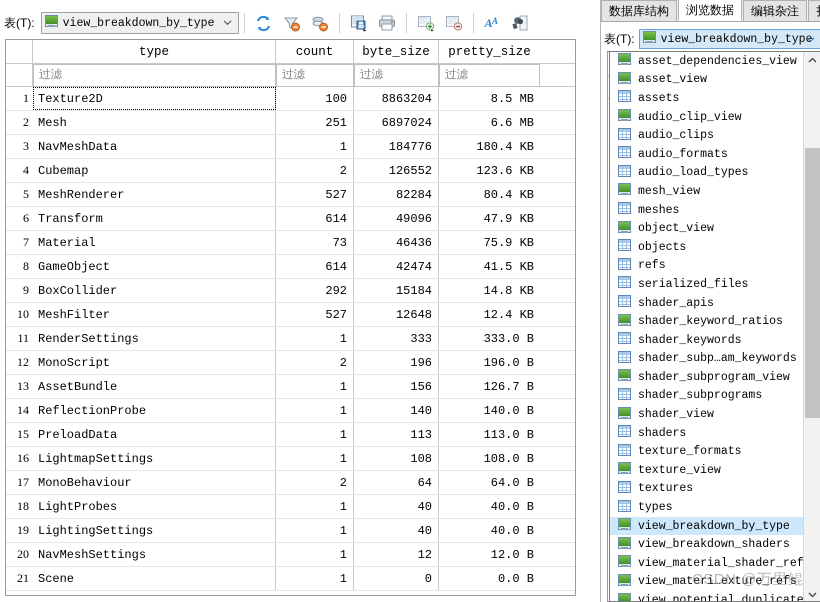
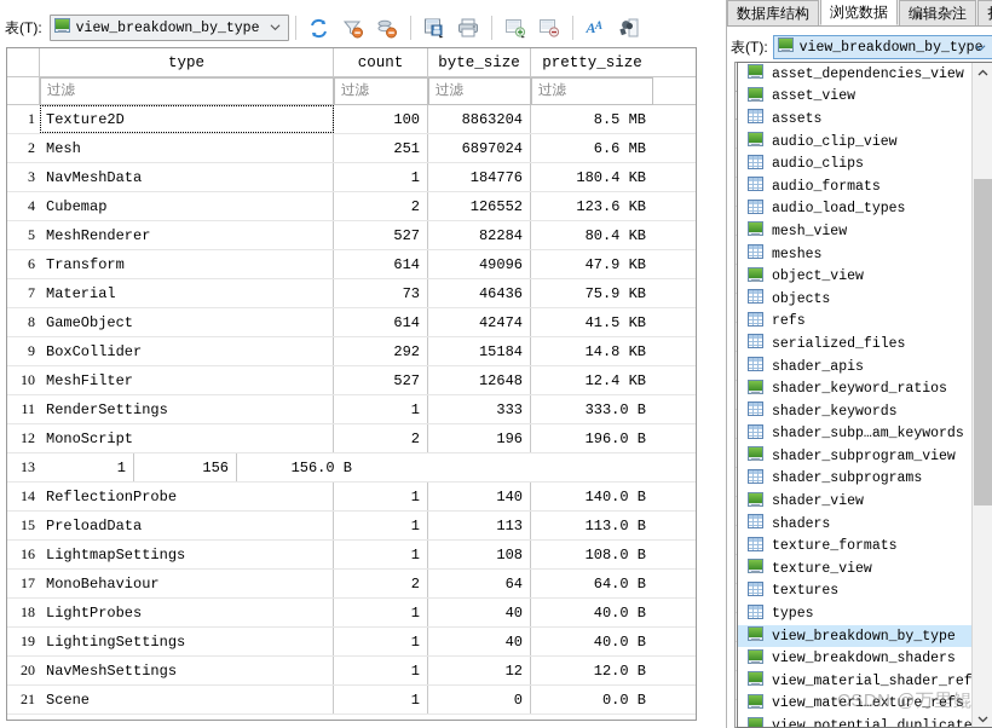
  表(T):
  view_breakdown_by_type
  A
  A
  type
  count
  byte_size
  pretty_size
  过滤
  过滤
  过滤
  过滤
  1
  Texture2D
  100
  8863204
  8.5 MB
  2
  Mesh
  251
  6897024
  6.6 MB
  3
  NavMeshData
  1
  184776
  180.4 KB
  4
  Cubemap
  2
  126552
  123.6 KB
  5
  MeshRenderer
  527
  82284
  80.4 KB
  6
  Transform
  614
  49096
  47.9 KB
  7
  Material
  73
  46436
  75.9 KB
  8
  GameObject
  614
  42474
  41.5 KB
  9
  BoxCollider
  292
  15184
  14.8 KB
  10
  MeshFilter
  527
  12648
  12.4 KB
  11
  RenderSettings
  1
  333
  333.0 B
  12
  MonoScript
  2
  196
  196.0 B
  13
- AssetBundle
  1
  156
- 126.7 B
+ 156.0 B
  14
  ReflectionProbe
  1
  140
  140.0 B
  15
  PreloadData
  1
  113
  113.0 B
  16
  LightmapSettings
  1
  108
  108.0 B
  17
  MonoBehaviour
  2
  64
  64.0 B
  18
  LightProbes
  1
  40
  40.0 B
  19
  LightingSettings
  1
  40
  40.0 B
  20
  NavMeshSettings
  1
  12
  12.0 B
  21
  Scene
  1
  0
  0.0 B
  数据库结构
  浏览数据
  编辑杂注
  表(T):
  view_breakdown_by_type
  asset_dependencies_view
  asset_view
  assets
  audio_clip_view
  audio_clips
  audio_formats
  audio_load_types
  mesh_view
  meshes
  object_view
  objects
  refs
  serialized_files
  shader_apis
  shader_keyword_ratios
  shader_keywords
  shader_subp…am_keywords
  shader_subprogram_view
  shader_subprograms
  shader_view
  shaders
  texture_formats
  texture_view
  textures
  types
  view_breakdown_by_type
  view_breakdown_shaders
  view_material_shader_ref
  view_materi…exture_refs
  view_potential_duplicate
  CSDN @万里鲲
